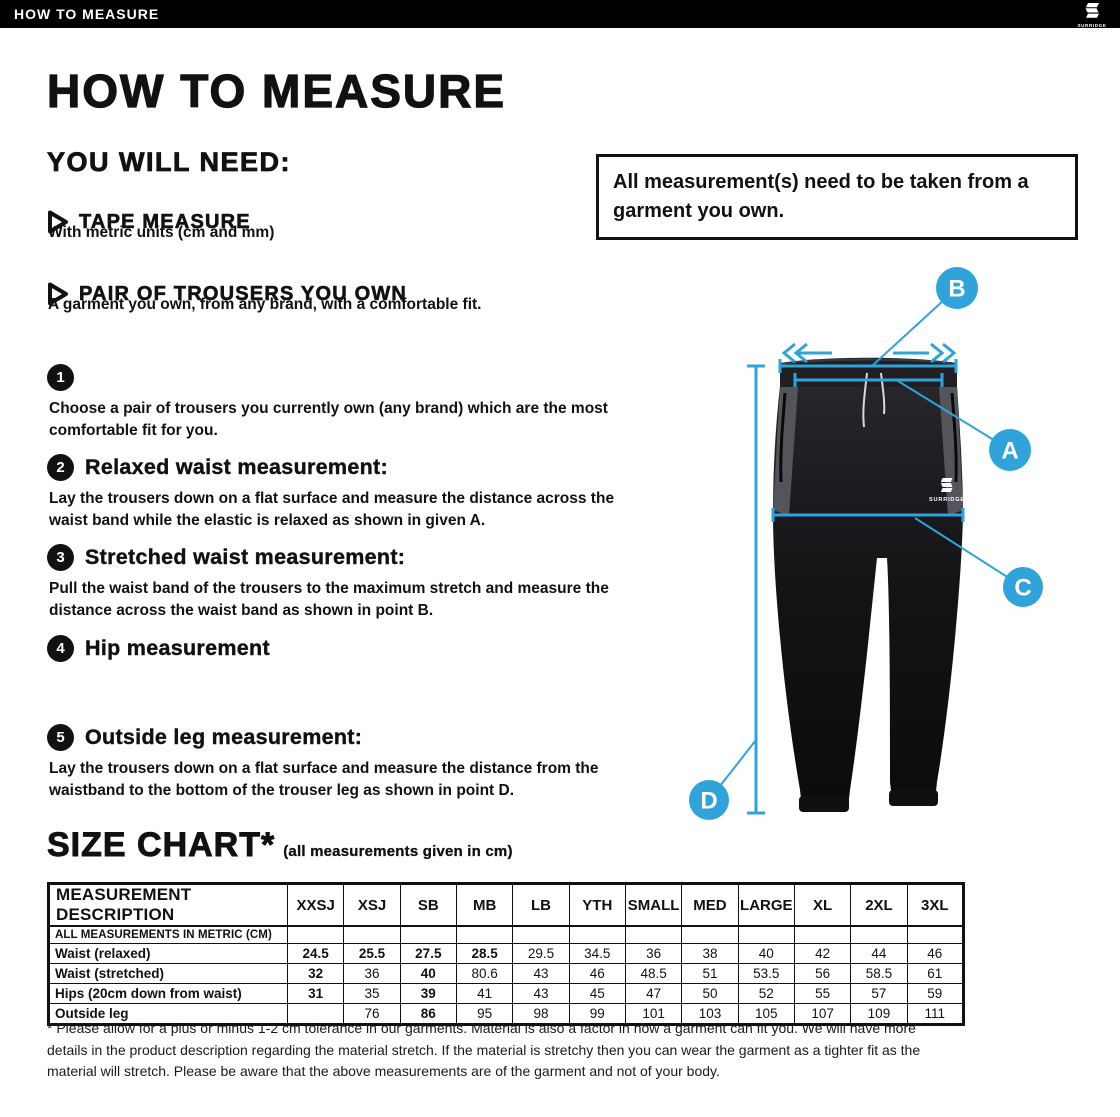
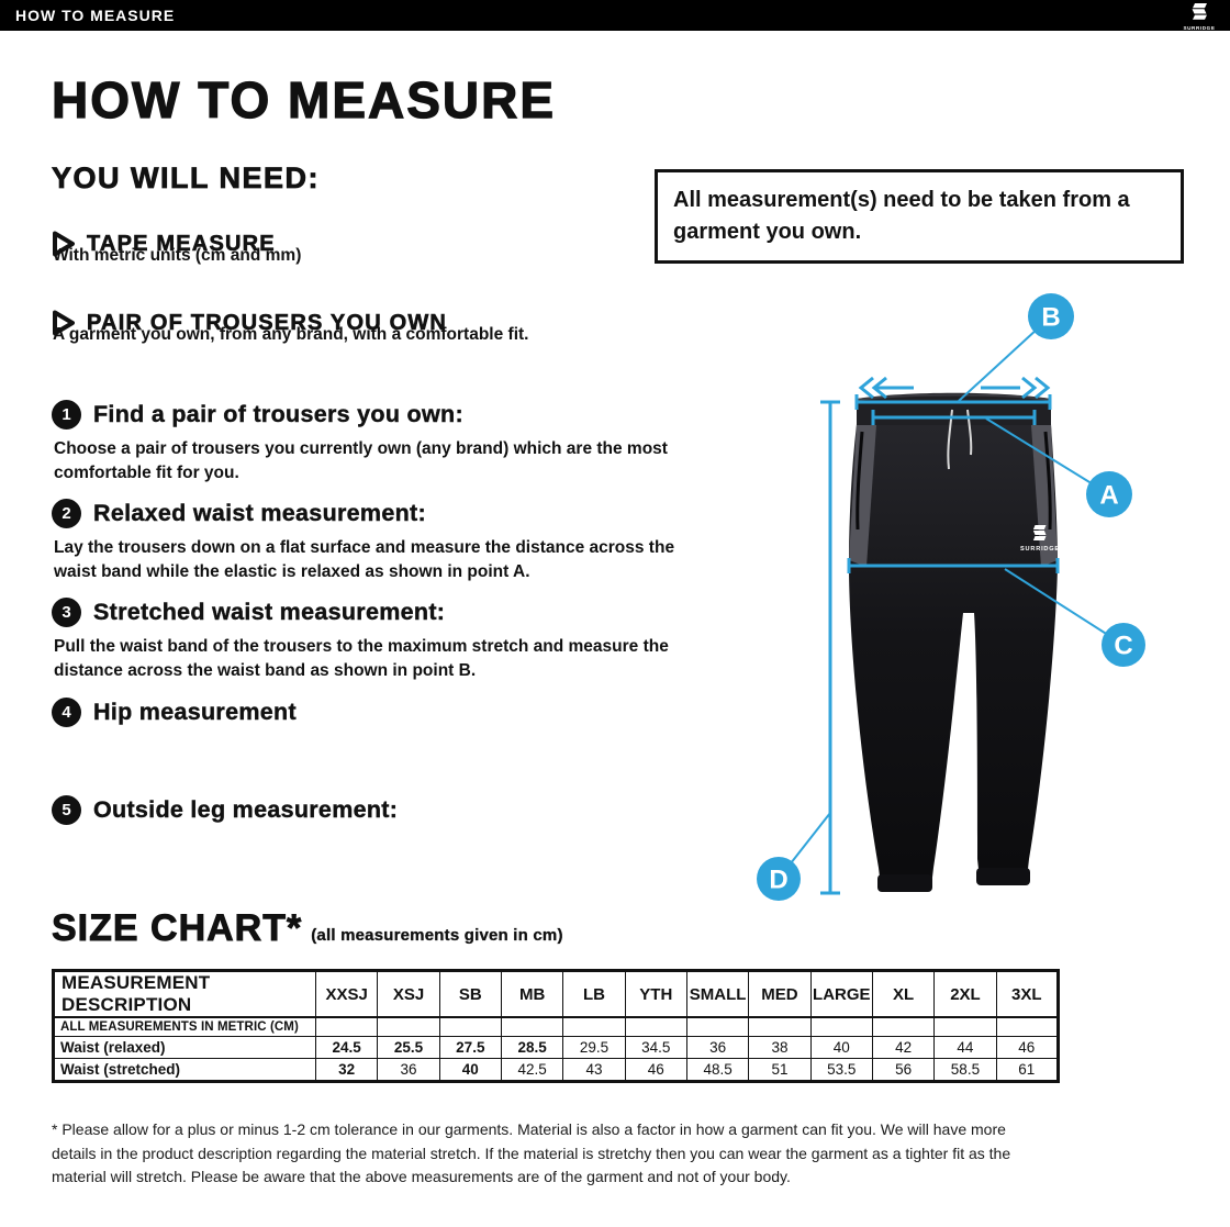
  HOW TO MEASURE
  HOW TO MEASURE
  YOU WILL NEED:
  All measurement(s) need to be taken from a garment you own.
  TAPE MEASURE
  With metric units (cm and mm)
  PAIR OF TROUSERS YOU OWN
  A garment you own, from any brand, with a comfortable fit.
  1
+ Find a pair of trousers you own:
  Choose a pair of trousers you currently own (any brand) which are the most comfortable fit for you.
  2
  Relaxed waist measurement:
- Lay the trousers down on a flat surface and measure the distance across the waist band while the elastic is relaxed as shown in given A.
+ Lay the trousers down on a flat surface and measure the distance across the waist band while the elastic is relaxed as shown in point A.
  3
  Stretched waist measurement:
  Pull the waist band of the trousers to the maximum stretch and measure the distance across the waist band as shown in point B.
  4
  Hip measurement
  5
  Outside leg measurement:
- Lay the trousers down on a flat surface and measure the distance from the waistband to the bottom of the trouser leg as shown in point D.
  SIZE CHART* (all measurements given in cm)
  MEASUREMENT DESCRIPTION	XXSJ	XSJ	SB	MB	LB	YTH	SMALL	MED	LARGE	XL	2XL	3XL
  ALL MEASUREMENTS IN METRIC (CM)
  Waist (relaxed)	24.5	25.5	27.5	28.5	29.5	34.5	36	38	40	42	44	46
- Waist (stretched)	32	36	40	80.6	43	46	48.5	51	53.5	56	58.5	61
+ Waist (stretched)	32	36	40	42.5	43	46	48.5	51	53.5	56	58.5	61
- Hips (20cm down from waist)	31	35	39	41	43	45	47	50	52	55	57	59
- Outside leg		76	86	95	98	99	101	103	105	107	109	111
  * Please allow for a plus or minus 1-2 cm tolerance in our garments. Material is also a factor in how a garment can fit you. We will have more details in the product description regarding the material stretch. If the material is stretchy then you can wear the garment as a tighter fit as the material will stretch. Please be aware that the above measurements are of the garment and not of your body.
  A
  B
  C
  D
